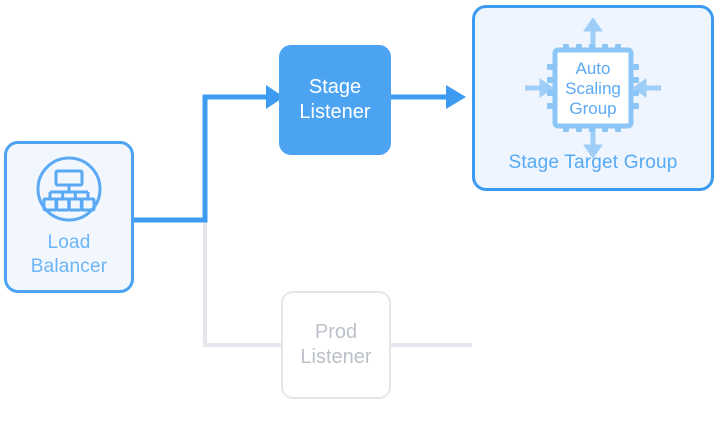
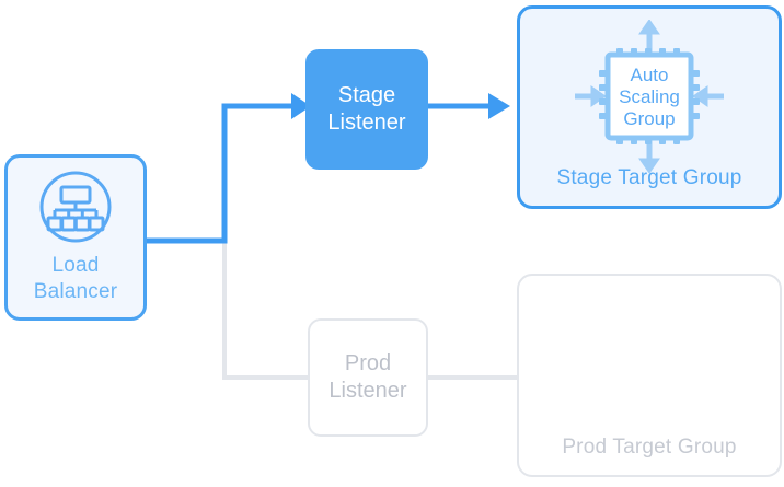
  Load
  Balancer
  Stage
  Listener
  Prod
  Listener
  Auto
  Scaling
  Group
  Stage Target Group
+ Prod Target Group
